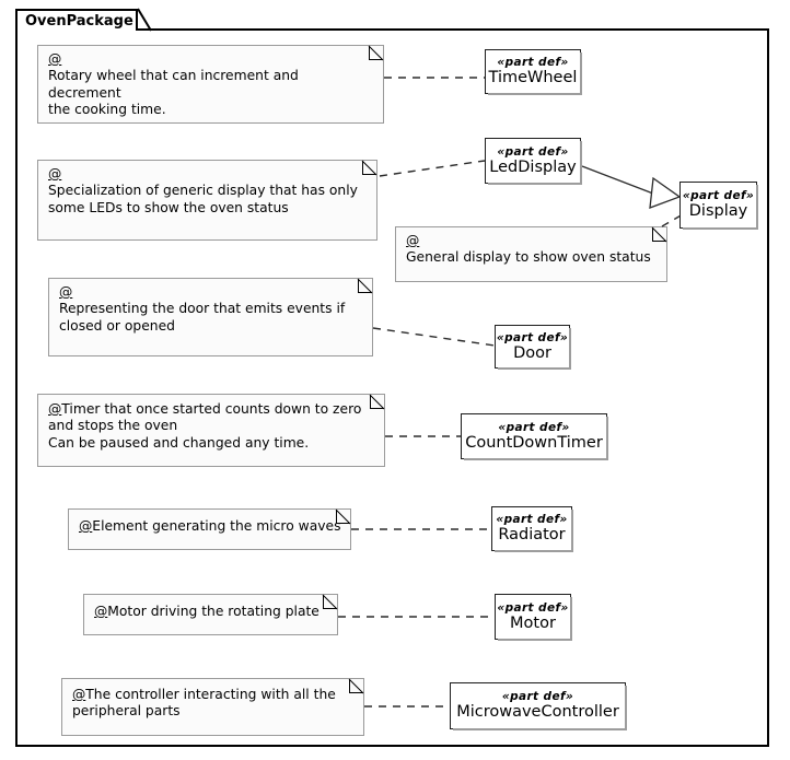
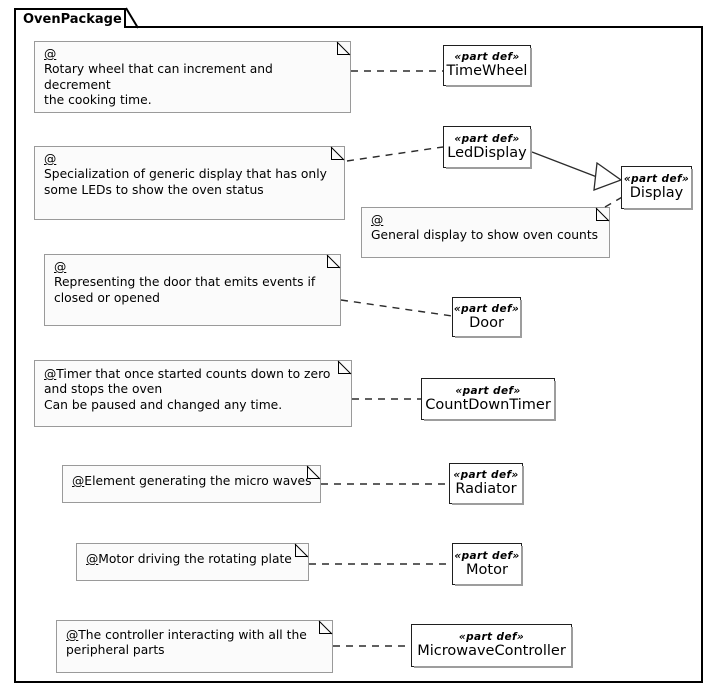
  OvenPackage
  @ Rotary wheel that can increment and decrement
  the cooking time.
  @ Specialization of generic display that has only
  some LEDs to show the oven status
- @ General display to show oven status
+ @ General display to show oven counts
  @ Representing the door that emits events if
  closed or opened
  @Timer that once started counts down to zero
  and stops the oven
  Can be paused and changed any time.
  @Element generating the micro waves
  @Motor driving the rotating plate
  @The controller interacting with all the
  peripheral parts
  «part def»
  TimeWheel
  «part def»
  LedDisplay
  «part def»
  Display
  «part def»
  Door
  «part def»
  CountDownTimer
  «part def»
  Radiator
  «part def»
  Motor
  «part def»
  MicrowaveController
